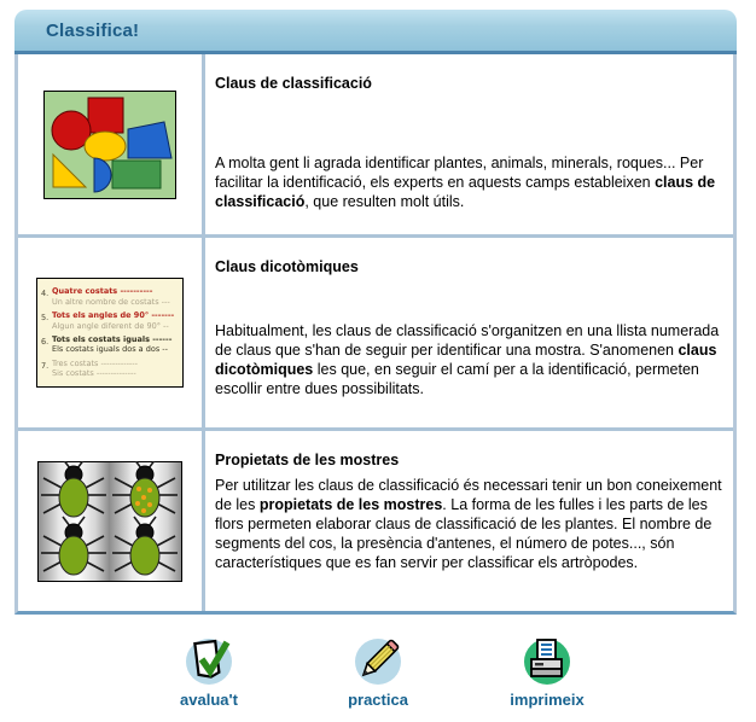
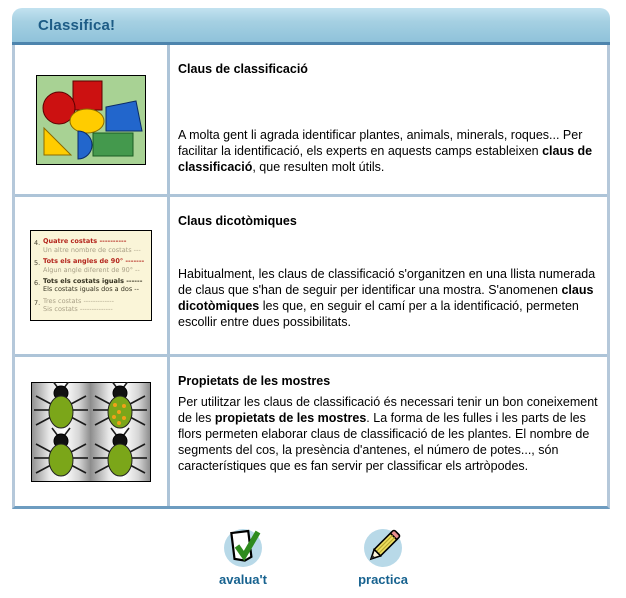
  Classifica!
  Claus de classificació
  A molta gent li agrada identificar plantes, animals, minerals, roques... Per facilitar la identificació, els experts en aquests camps estableixen claus de classificació, que resulten molt útils.
  4.
  Quatre costats ----------
  Un altre nombre de costats ---
  5.
  Tots els angles de 90° -------
  Algun angle diferent de 90° --
  6.
  Tots els costats iguals ------
  Els costats iguals dos a dos --
  7.
  Tres costats -------------
  Sis costats --------------
  Claus dicotòmiques
  Habitualment, les claus de classificació s'organitzen en una llista numerada de claus que s'han de seguir per identificar una mostra. S'anomenen claus dicotòmiques les que, en seguir el camí per a la identificació, permeten escollir entre dues possibilitats.
  Propietats de les mostres
  Per utilitzar les claus de classificació és necessari tenir un bon coneixement de les propietats de les mostres. La forma de les fulles i les parts de les flors permeten elaborar claus de classificació de les plantes. El nombre de segments del cos, la presència d'antenes, el número de potes..., són característiques que es fan servir per classificar els artròpodes.
  avalua't
  practica
- imprimeix
